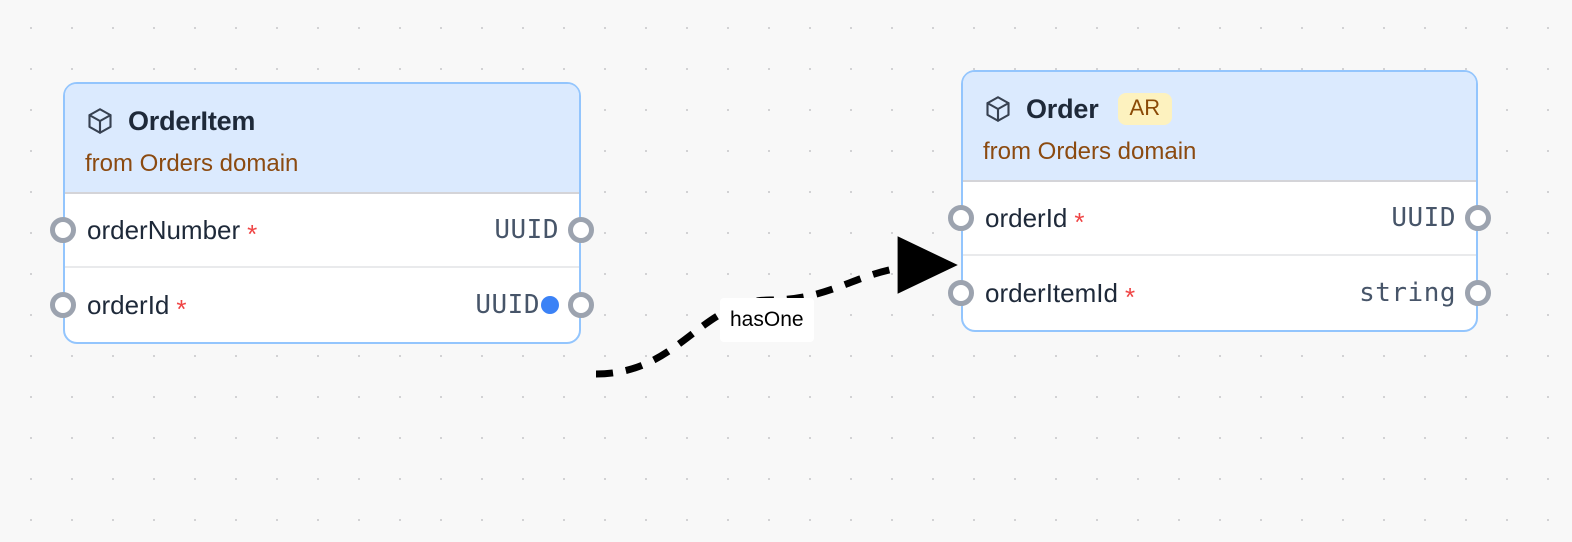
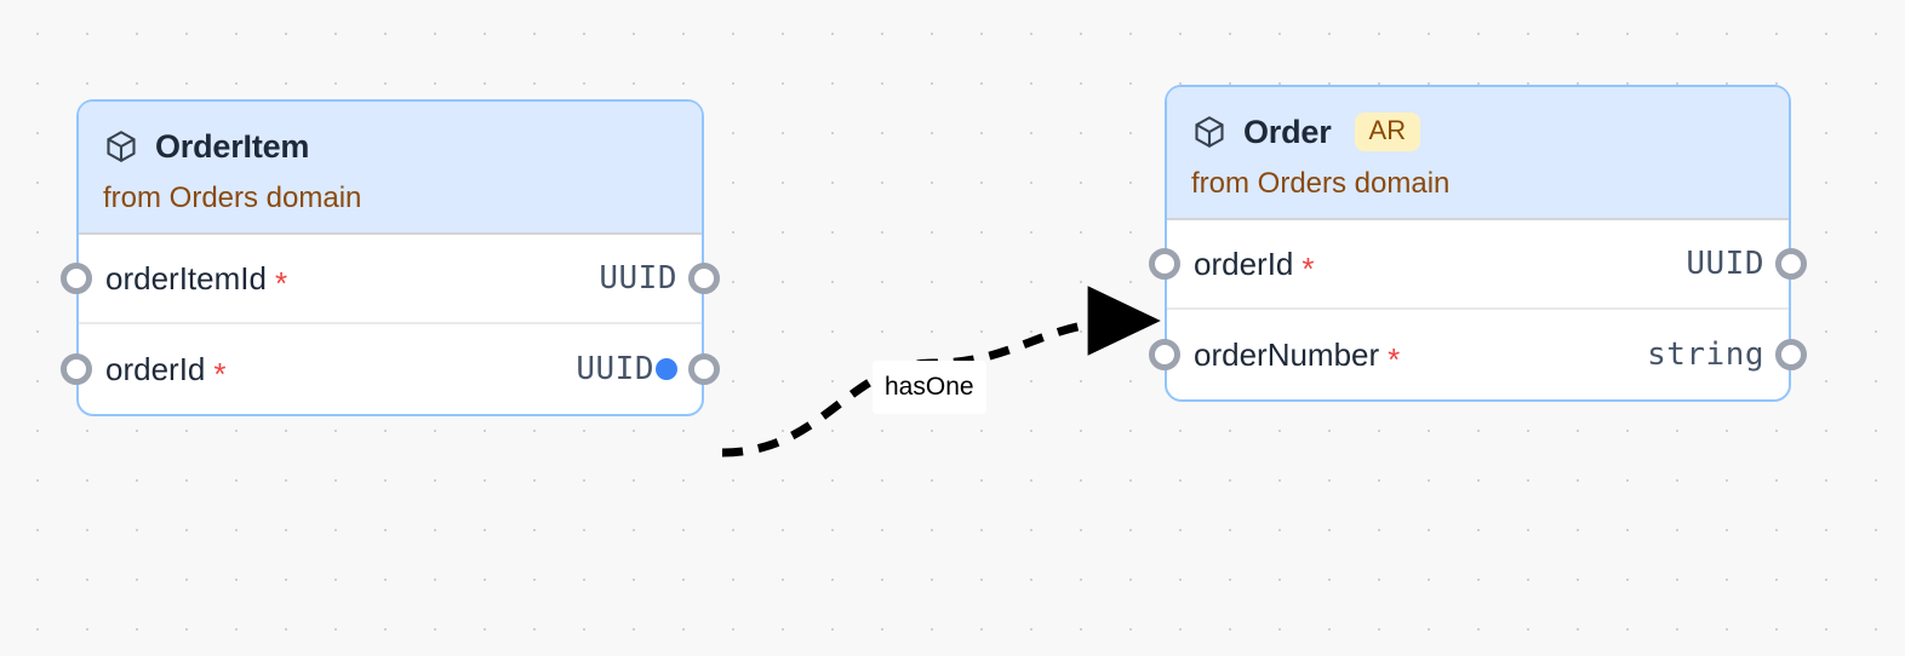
  hasOne
  OrderItem
  from Orders domain
- orderNumber
+ orderItemId
  *
  UUID
  orderId
  *
  UUID
  Order
  AR
  from Orders domain
  orderId
  *
  UUID
- orderItemId
+ orderNumber
  *
  string
